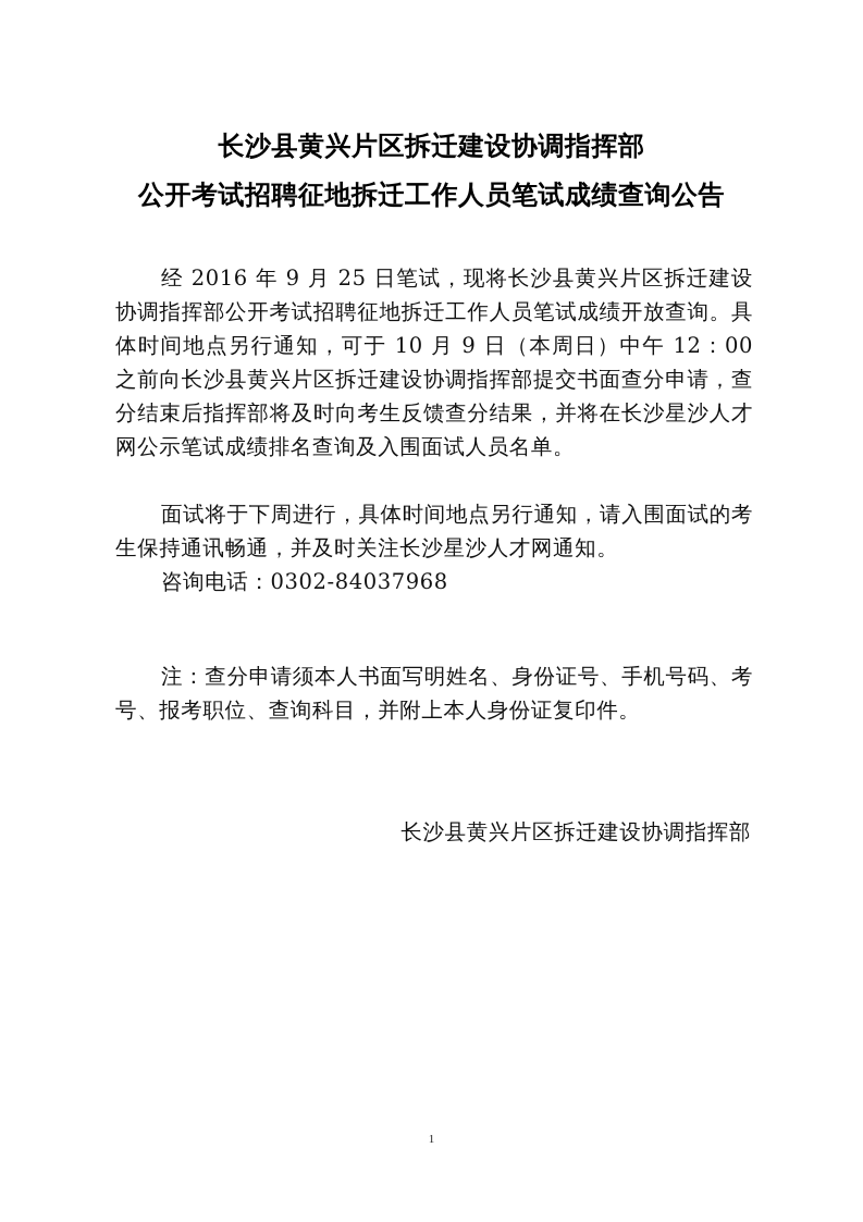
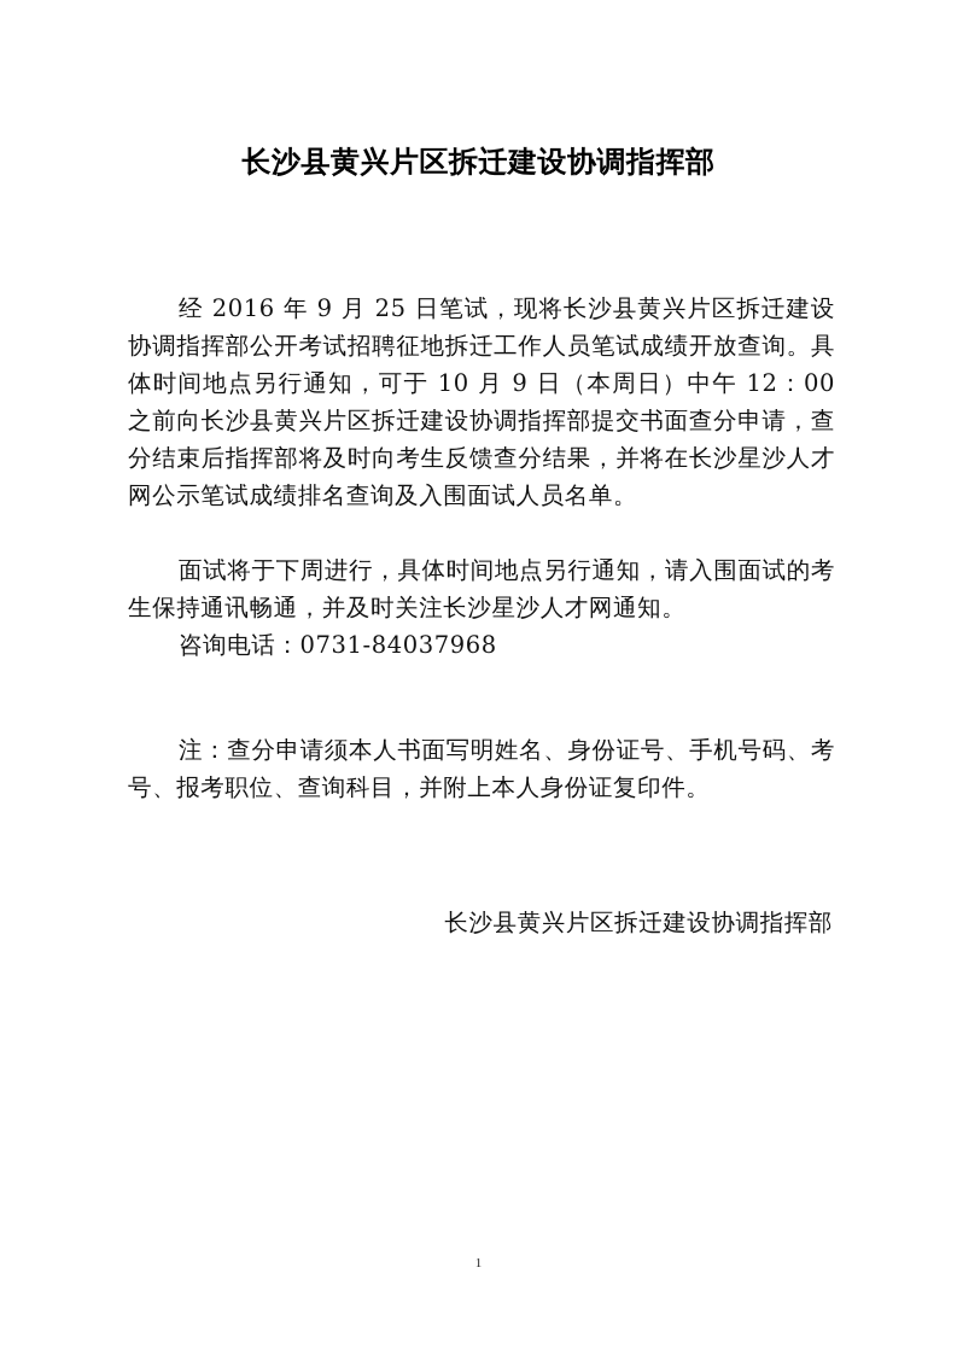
  长沙县黄兴片区拆迁建设协调指挥部
- 公开考试招聘征地拆迁工作人员笔试成绩查询公告
  经 2016 年 9 月 25 日笔试，现将长沙县黄兴片区拆迁建设协调指挥部公开考试招聘征地拆迁工作人员笔试成绩开放查询。具体时间地点另行通知，可于 10 月 9 日（本周日）中午 12：00 之前向长沙县黄兴片区拆迁建设协调指挥部提交书面查分申请，查分结束后指挥部将及时向考生反馈查分结果，并将在长沙星沙人才网公示笔试成绩排名查询及入围面试人员名单。
  面试将于下周进行，具体时间地点另行通知，请入围面试的考生保持通讯畅通，并及时关注长沙星沙人才网通知。
- 咨询电话：0302-84037968
+ 咨询电话：0731-84037968
  注：查分申请须本人书面写明姓名、身份证号、手机号码、考号、报考职位、查询科目，并附上本人身份证复印件。
  长沙县黄兴片区拆迁建设协调指挥部
  1
